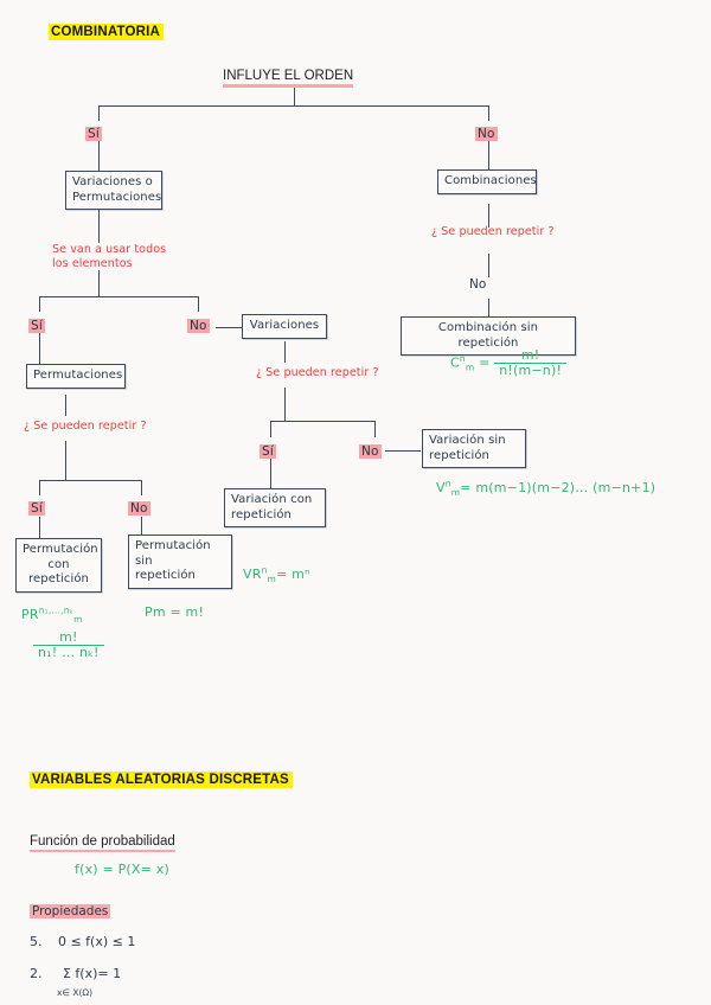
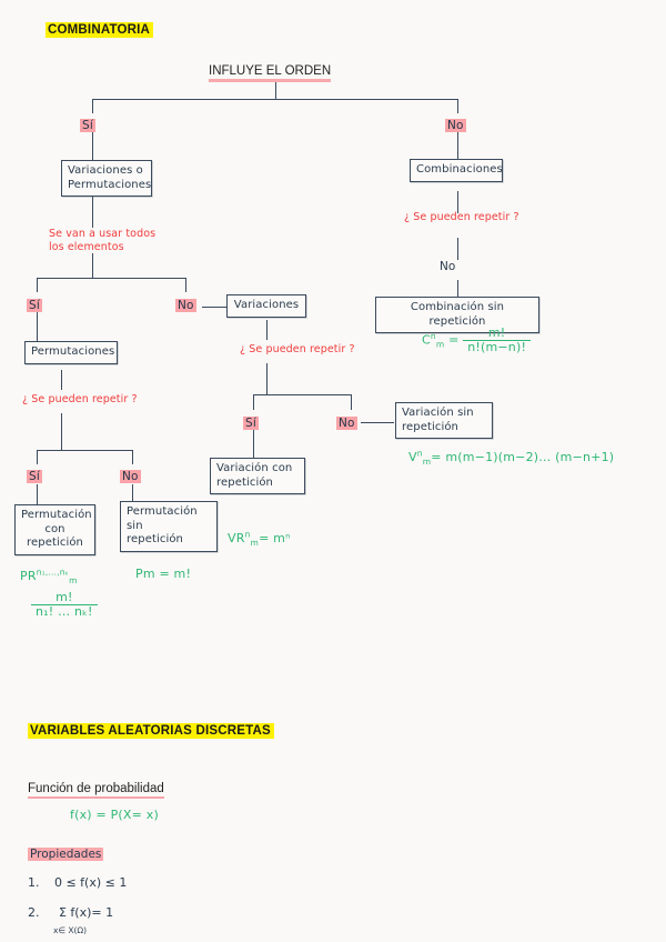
  COMBINATORIA
  INFLUYE EL ORDEN
  Sí
  No
  Variaciones o
  Permutaciones
  Combinaciones
  Se van a usar todos
  los elementos
  ¿ Se pueden repetir ?
  No
  Combinación sin repetición
  Cnm =
  m!
  n!(m−n)!
  Sí
  No
  Permutaciones
  Variaciones
  ¿ Se pueden repetir ?
  ¿ Se pueden repetir ?
  Sí
  No
  Sí
  No
  Permutación
  con
  repetición
  Permutación sin
  repetición
  Variación con
  repetición
  Variación sin
  repetición
  VRnm= mⁿ
  Vnm= m(m−1)(m−2)… (m−n+1)
  PRn₁,…,nₖm
  m!
  n₁! … nₖ!
  Pm = m!
  VARIABLES ALEATORIAS DISCRETAS
  Función de probabilidad
  f(x) = P(X= x)
  Propiedades
- 5. 0 ≤ f(x) ≤ 1
+ 1. 0 ≤ f(x) ≤ 1
  2. Σ f(x)= 1
  x∈ X(Ω)
